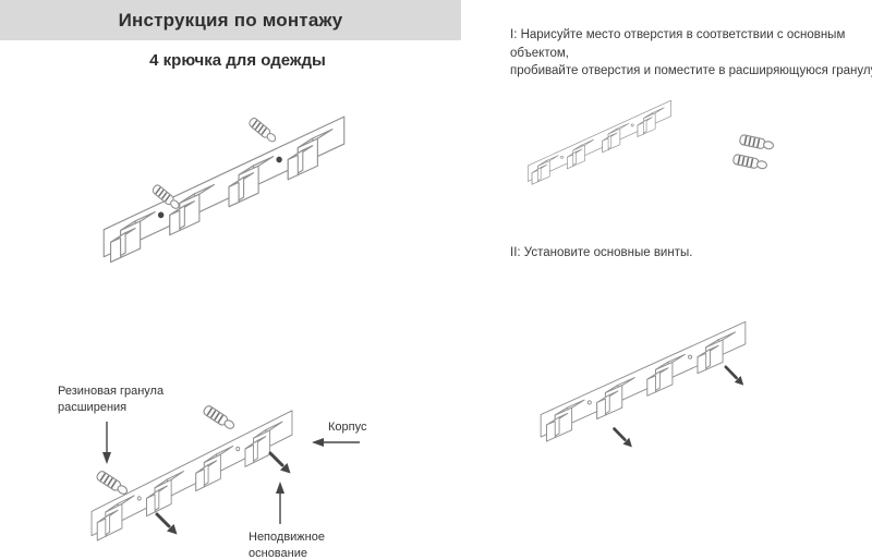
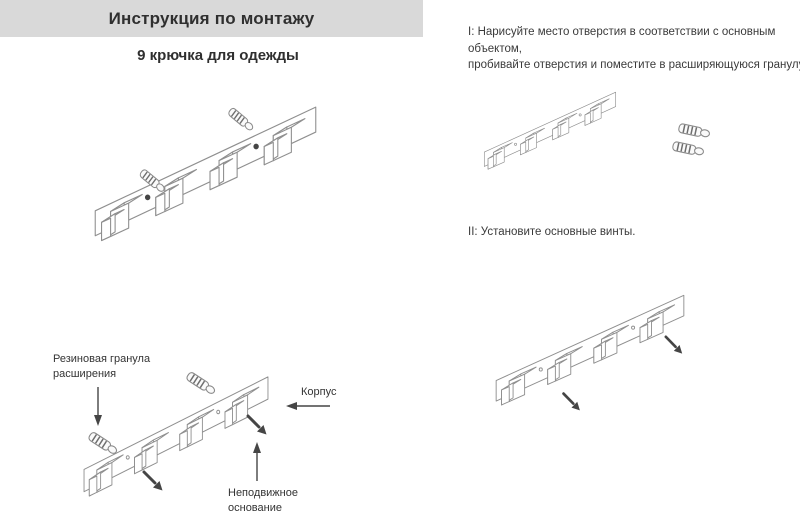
  Инструкция по монтажу
- 4 крючка для одежды
+ 9 крючка для одежды
  I: Нарисуйте место отверстия в соответствии с основным объектом,
  пробивайте отверстия и поместите в расширяющуюся гранул
  II: Установите основные винты.
  Резиновая гранула
  расширения
  Корпус
  Неподвижное
  основание
